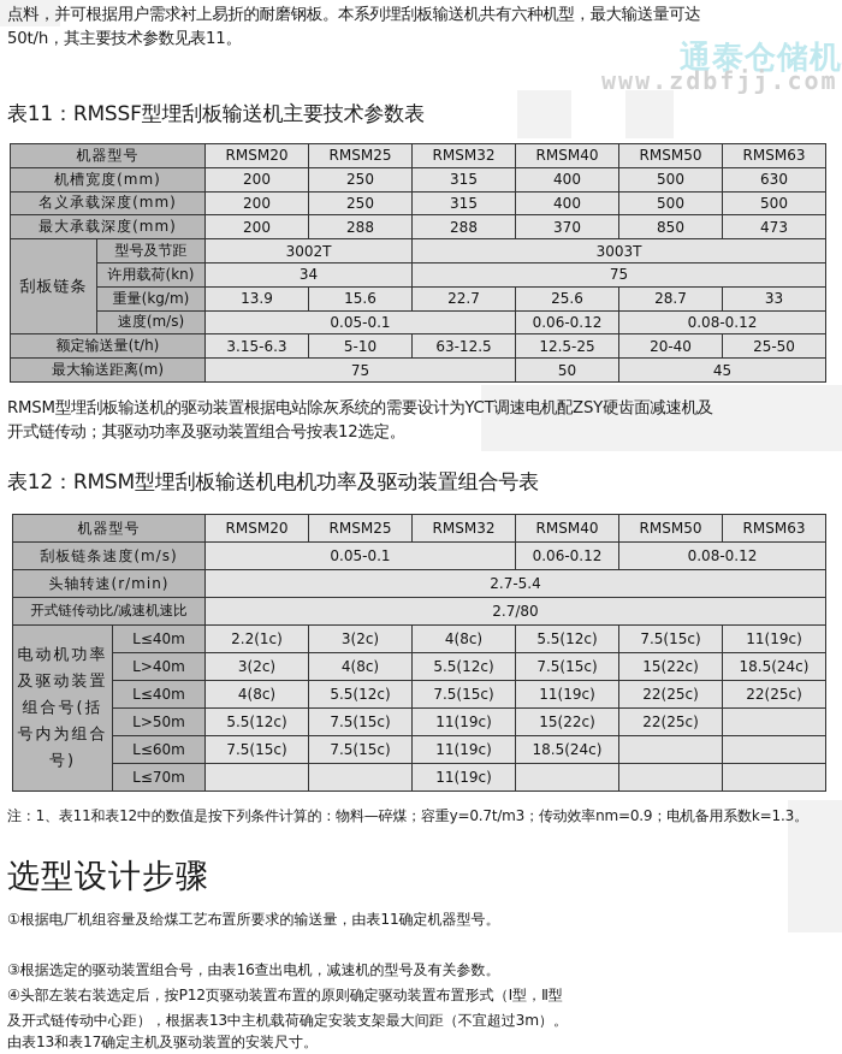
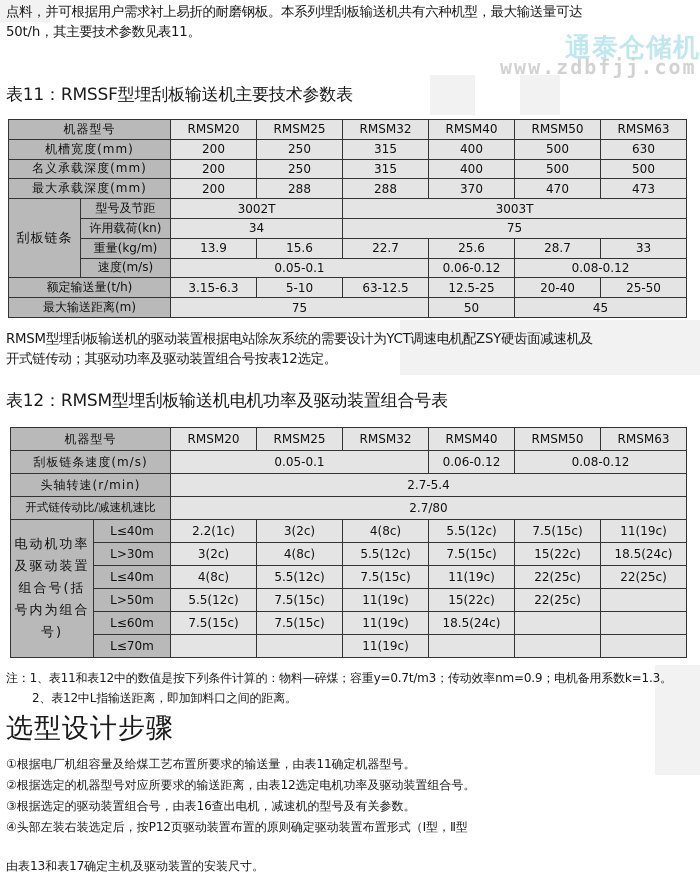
  通泰仓储机
  www.zdbfjj.com
  点料，并可根据用户需求衬上易折的耐磨钢板。本系列埋刮板输送机共有六种机型，最大输送量可达
  50t/h，其主要技术参数见表11。
  表11：RMSSF型埋刮板输送机主要技术参数表
  机器型号	RMSM20	RMSM25	RMSM32	RMSM40	RMSM50	RMSM63
  机槽宽度(mm)	200	250	315	400	500	630
  名义承载深度(mm)	200	250	315	400	500	500
- 最大承载深度(mm)	200	288	288	370	850	473
+ 最大承载深度(mm)	200	288	288	370	470	473
  刮板链条	型号及节距	3002T	3003T
  许用载荷(kn)	34	75
  重量(kg/m)	13.9	15.6	22.7	25.6	28.7	33
  速度(m/s)	0.05-0.1	0.06-0.12	0.08-0.12
  额定输送量(t/h)	3.15-6.3	5-10	63-12.5	12.5-25	20-40	25-50
  最大输送距离(m)	75	50	45
  RMSM型埋刮板输送机的驱动装置根据电站除灰系统的需要设计为YCT调速电机配ZSY硬齿面减速机及
  开式链传动；其驱动功率及驱动装置组合号按表12选定。
  表12：RMSM型埋刮板输送机电机功率及驱动装置组合号表
  机器型号	RMSM20	RMSM25	RMSM32	RMSM40	RMSM50	RMSM63
  刮板链条速度(m/s)	0.05-0.1	0.06-0.12	0.08-0.12
  头轴转速(r/min)	2.7-5.4
  开式链传动比/减速机速比	2.7/80
  电动机功率及驱动装置组合号(括号内为组合号)	L≤40m	2.2(1c)	3(2c)	4(8c)	5.5(12c)	7.5(15c)	11(19c)
- L>40m	3(2c)	4(8c)	5.5(12c)	7.5(15c)	15(22c)	18.5(24c)
+ L>30m	3(2c)	4(8c)	5.5(12c)	7.5(15c)	15(22c)	18.5(24c)
  L≤40m	4(8c)	5.5(12c)	7.5(15c)	11(19c)	22(25c)	22(25c)
  L>50m	5.5(12c)	7.5(15c)	11(19c)	15(22c)	22(25c)
  L≤60m	7.5(15c)	7.5(15c)	11(19c)	18.5(24c)
  L≤70m			11(19c)
  注：1、表11和表12中的数值是按下列条件计算的：物料—碎煤；容重y=0.7t/m3；传动效率nm=0.9；电机备用系数k=1.3。
+ 2、表12中L指输送距离，即加卸料口之间的距离。
  选型设计步骤
  ①根据电厂机组容量及给煤工艺布置所要求的输送量，由表11确定机器型号。
+ ②根据选定的机器型号对应所要求的输送距离，由表12选定电机功率及驱动装置组合号。
  ③根据选定的驱动装置组合号，由表16查出电机，减速机的型号及有关参数。
  ④头部左装右装选定后，按P12页驱动装置布置的原则确定驱动装置布置形式（Ⅰ型，Ⅱ型
- 及开式链传动中心距），根据表13中主机载荷确定安装支架最大间距（不宜超过3m）。
  由表13和表17确定主机及驱动装置的安装尺寸。
